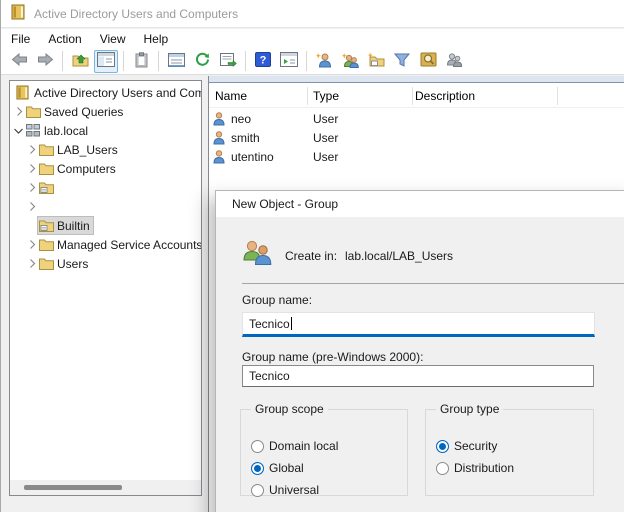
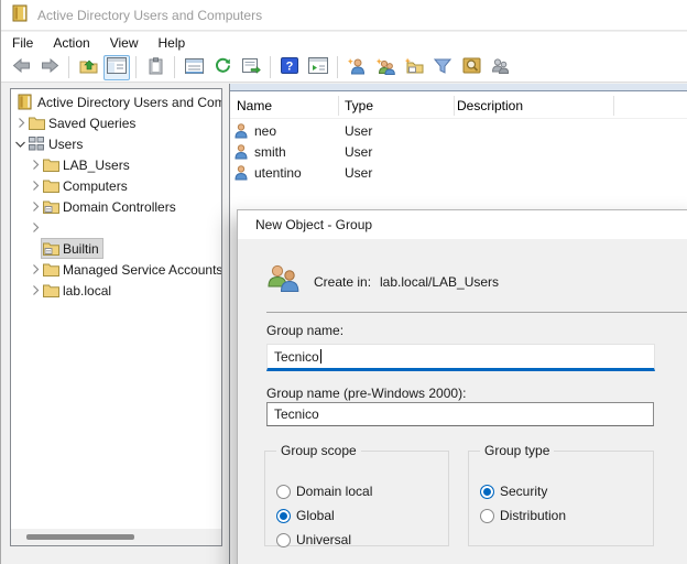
  Active Directory Users and Computers
  File
  Action
  View
  Help
  ?
  Active Directory Users and Com
  Saved Queries
- lab.local
+ Users
  LAB_Users
  Computers
+ Domain Controllers
  Builtin
  Managed Service Accounts
- Users
+ lab.local
  Name
  Type
  Description
  neo
  User
  smith
  User
  utentino
  User
  New Object - Group
  Create in:
  lab.local/LAB_Users
  Group name:
  Tecnico
  Group name (pre-Windows 2000):
  Tecnico
  Group scope
  Domain local
  Global
  Universal
  Group type
  Security
  Distribution
